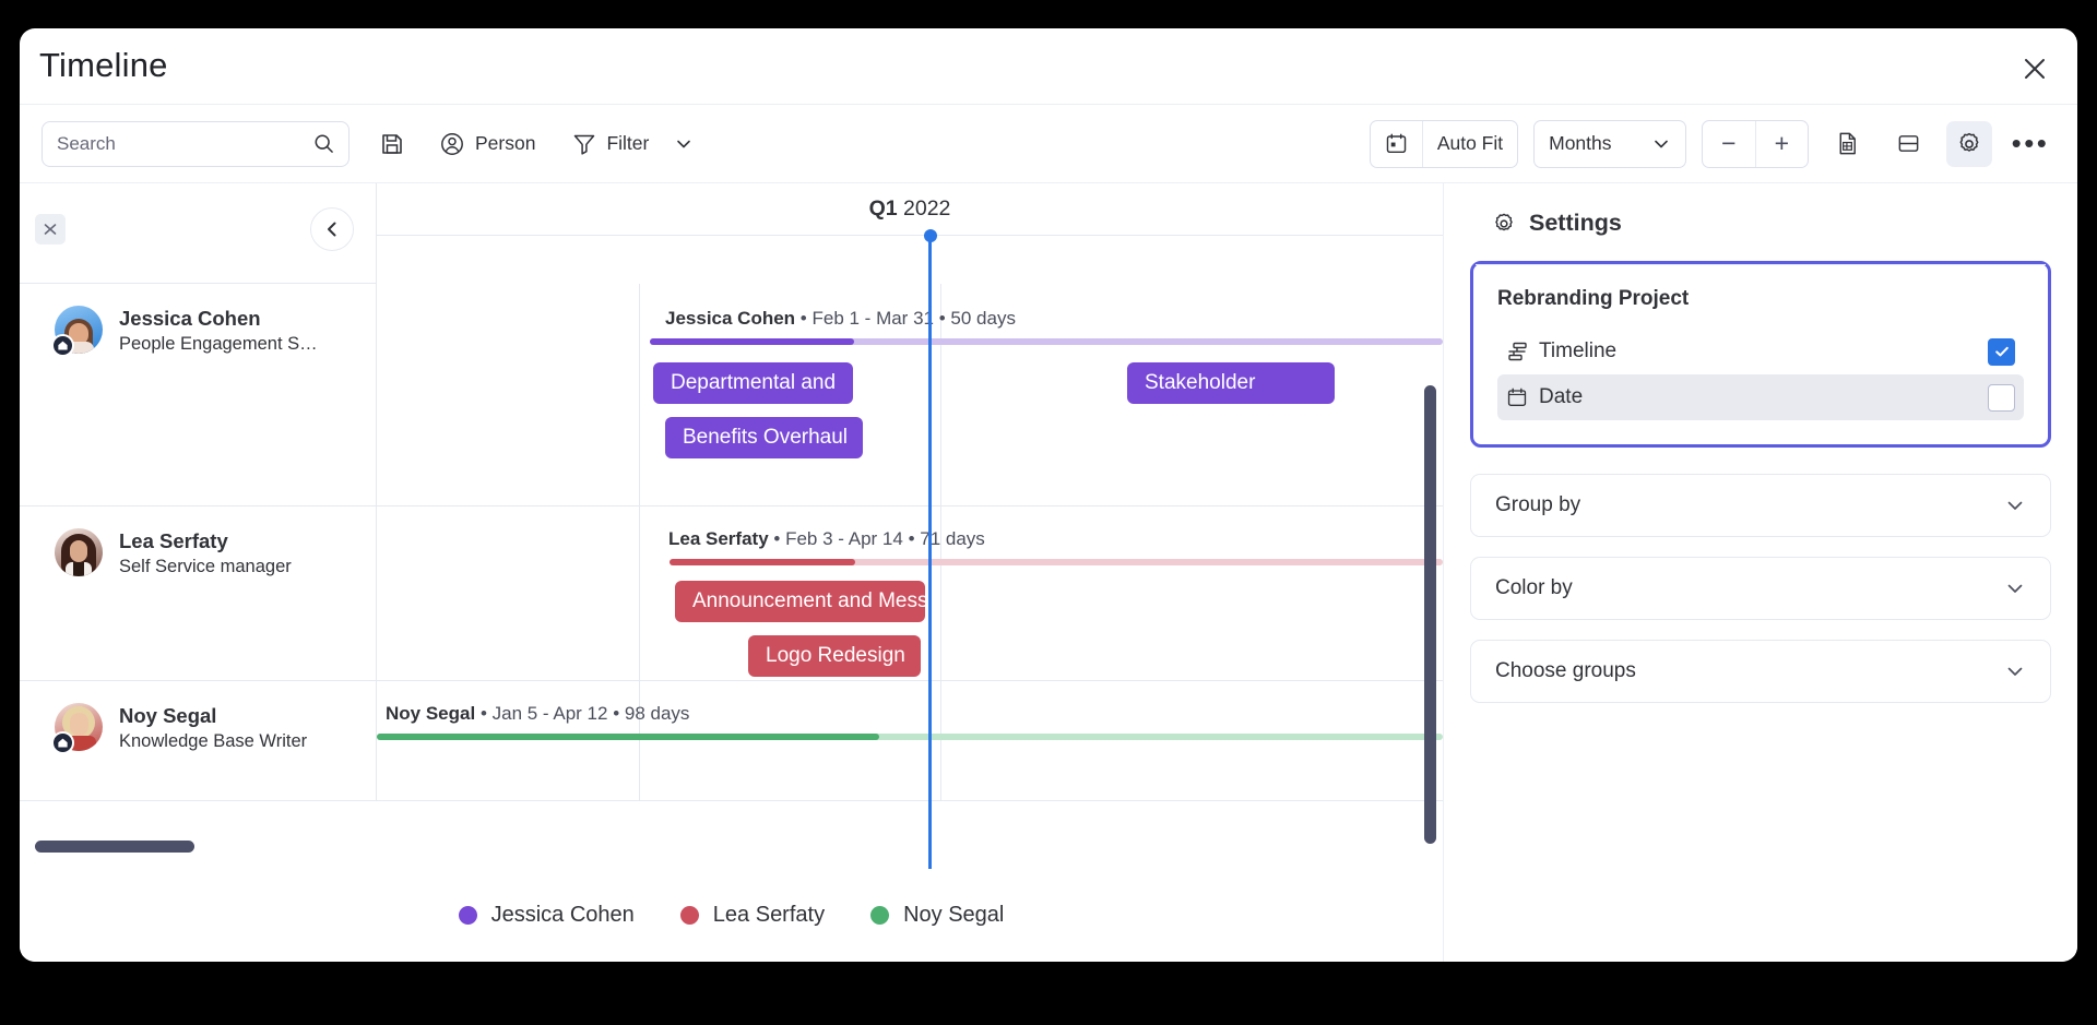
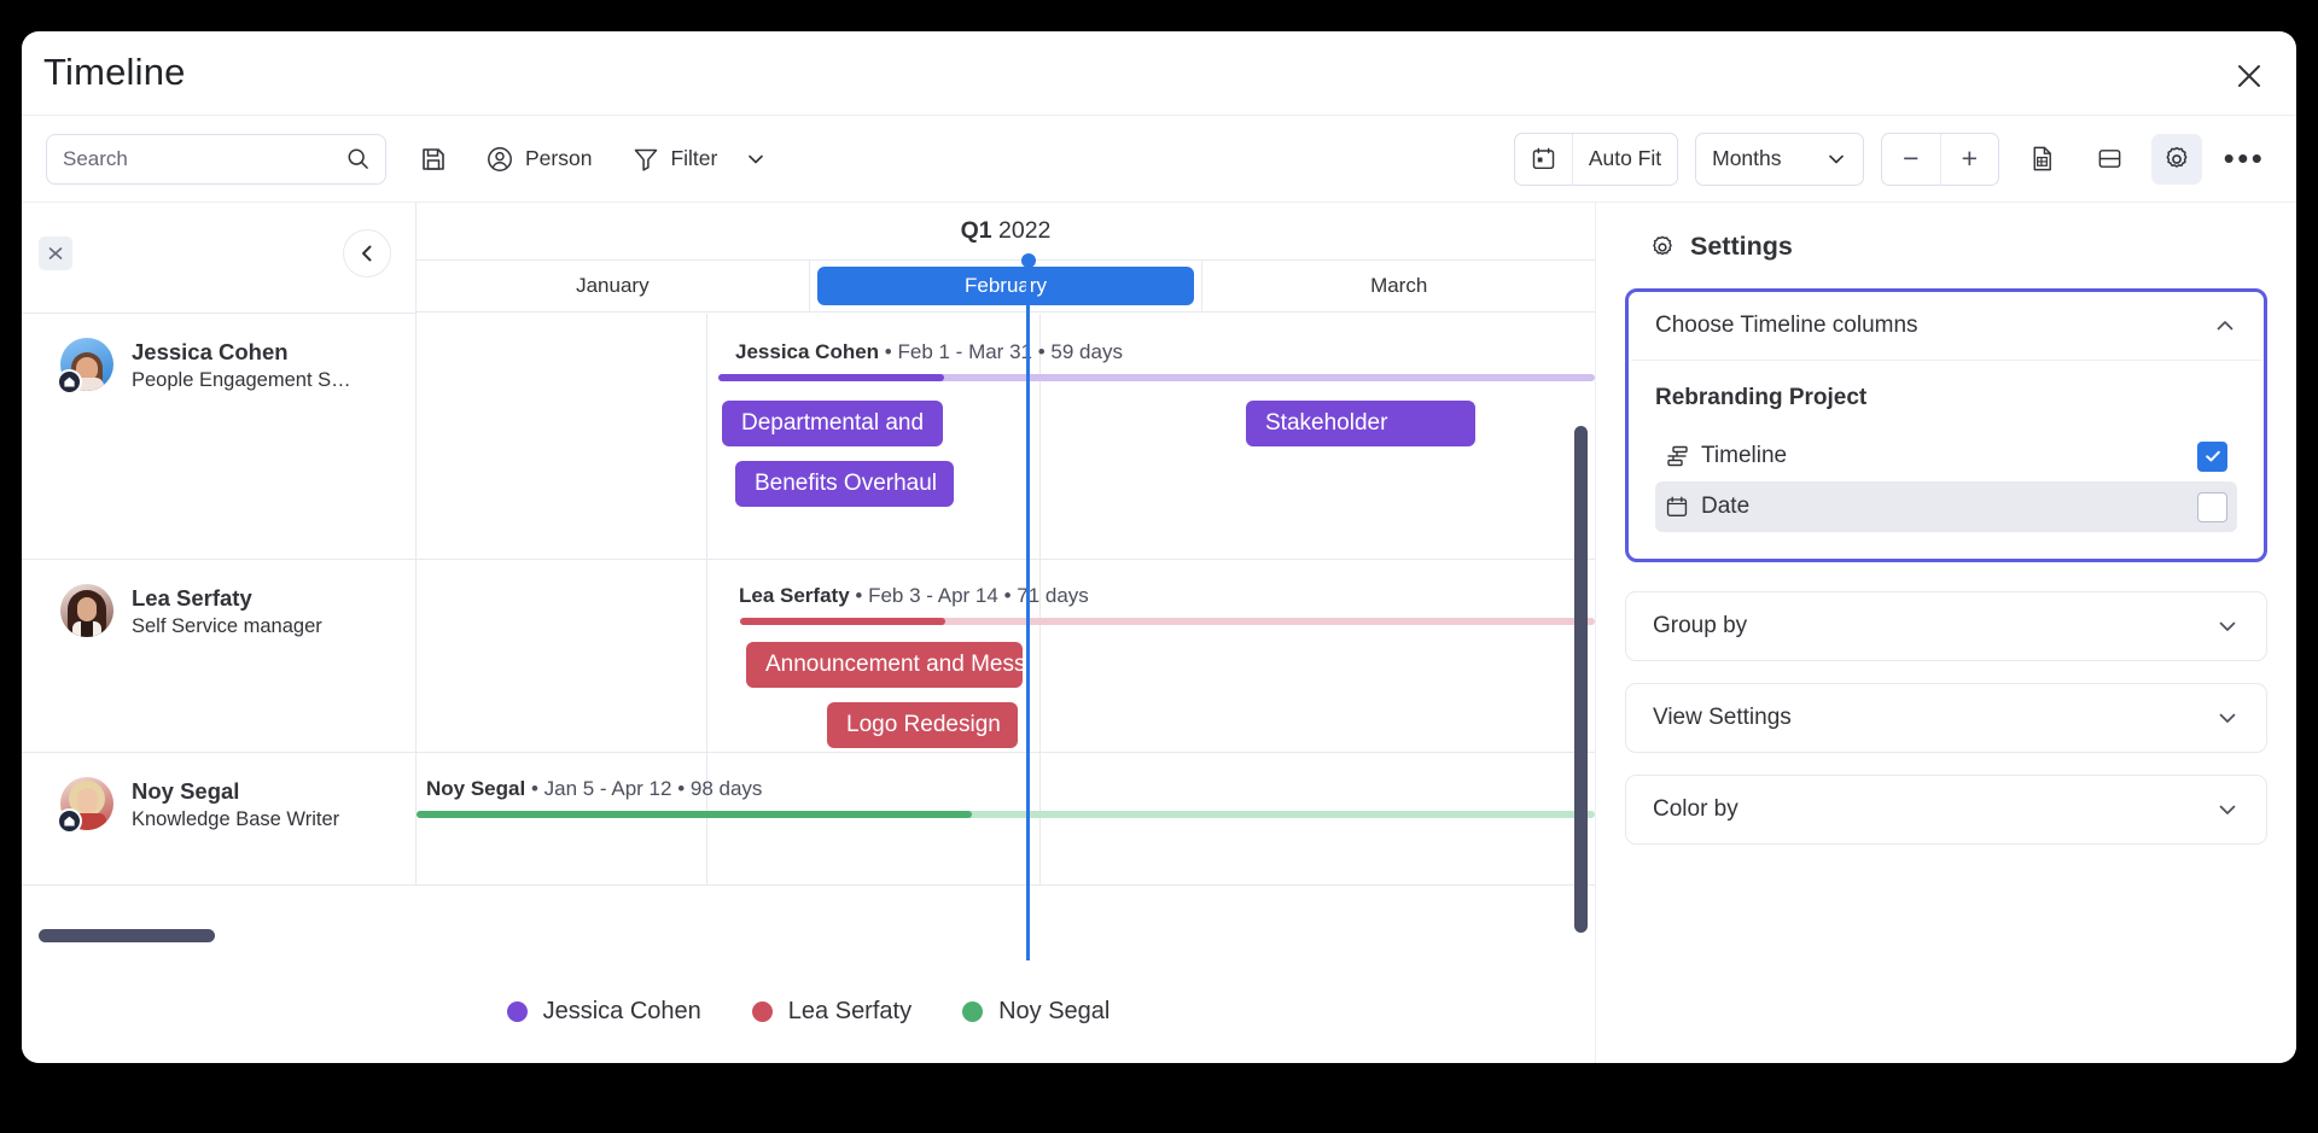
  Timeline
  Search
  Person
  Filter
  Auto Fit
  Months
  −
  +
  •••
  Q1 2022
+ January
+ February
+ March
  Jessica Cohen
  People Engagement S…
- Jessica Cohen • Feb 1 - Mar 3 • 50 days
+ Jessica Cohen • Feb 1 - Mar 3 • 59 days
  Departmental and
  Stakeholder
  Benefits Overhaul
  Lea Serfaty
  Self Service manager
  Lea Serfaty • Feb 3 - Apr 14 • 71 days
  Announcement and Mess
  Logo Redesign
  Noy Segal
  Knowledge Base Writer
  Noy Segal • Jan 5 - Apr 12 • 98 days
  Jessica Cohen
  Lea Serfaty
  Noy Segal
  Settings
+ Choose Timeline columns
  Rebranding Project
  Timeline
  Date
  Group by
+ View Settings
  Color by
- Choose groups
